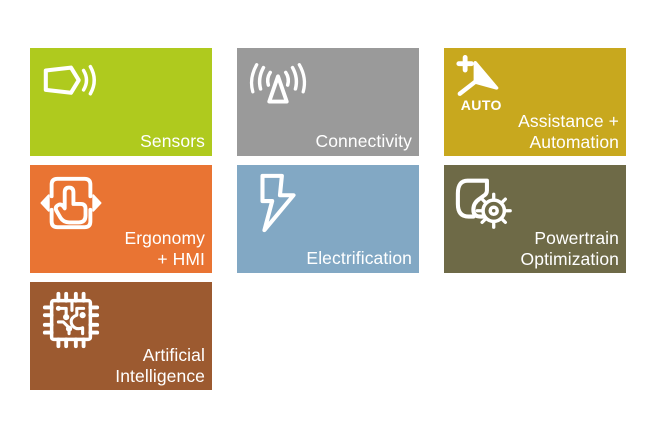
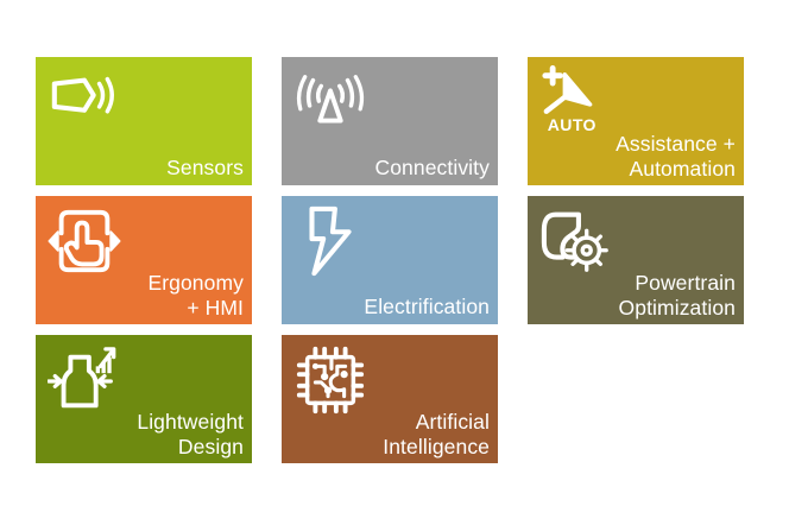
  Sensors
  Connectivity
  AUTO
  Assistance +
  Automation
  Ergonomy
  + HMI
  Electrification
  Powertrain
  Optimization
+ Lightweight
+ Design
  Artificial
  Intelligence
